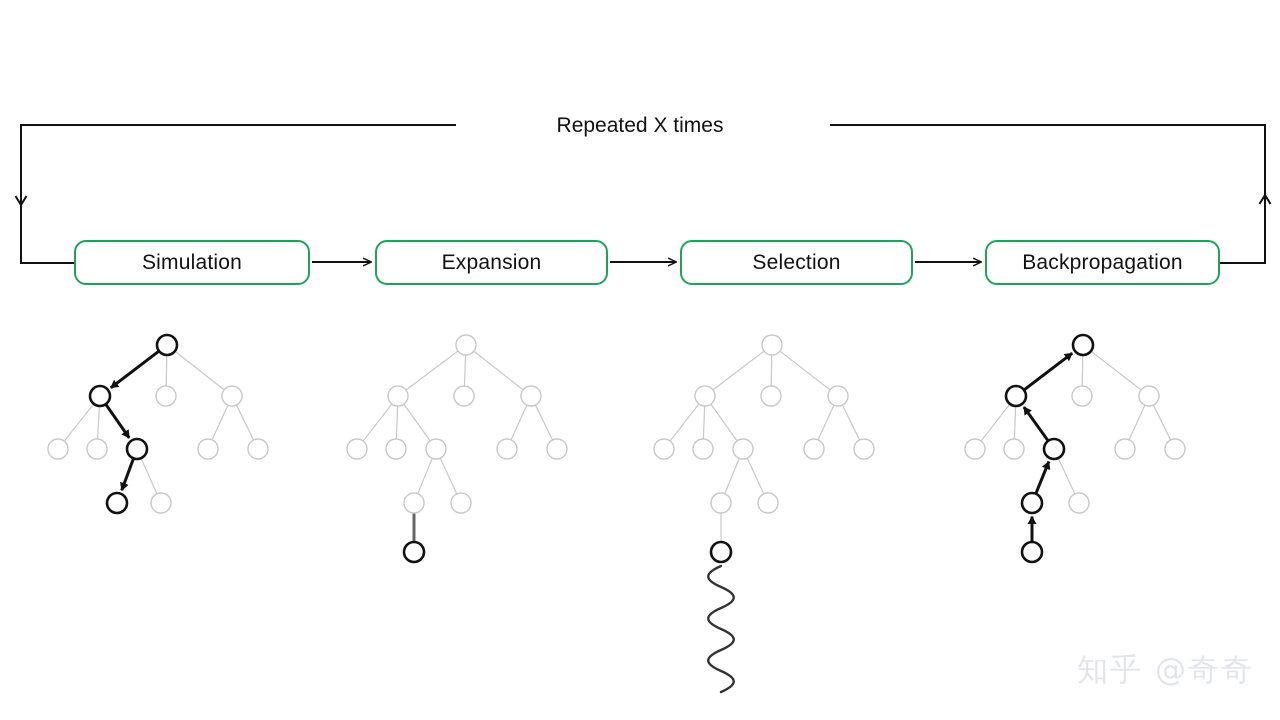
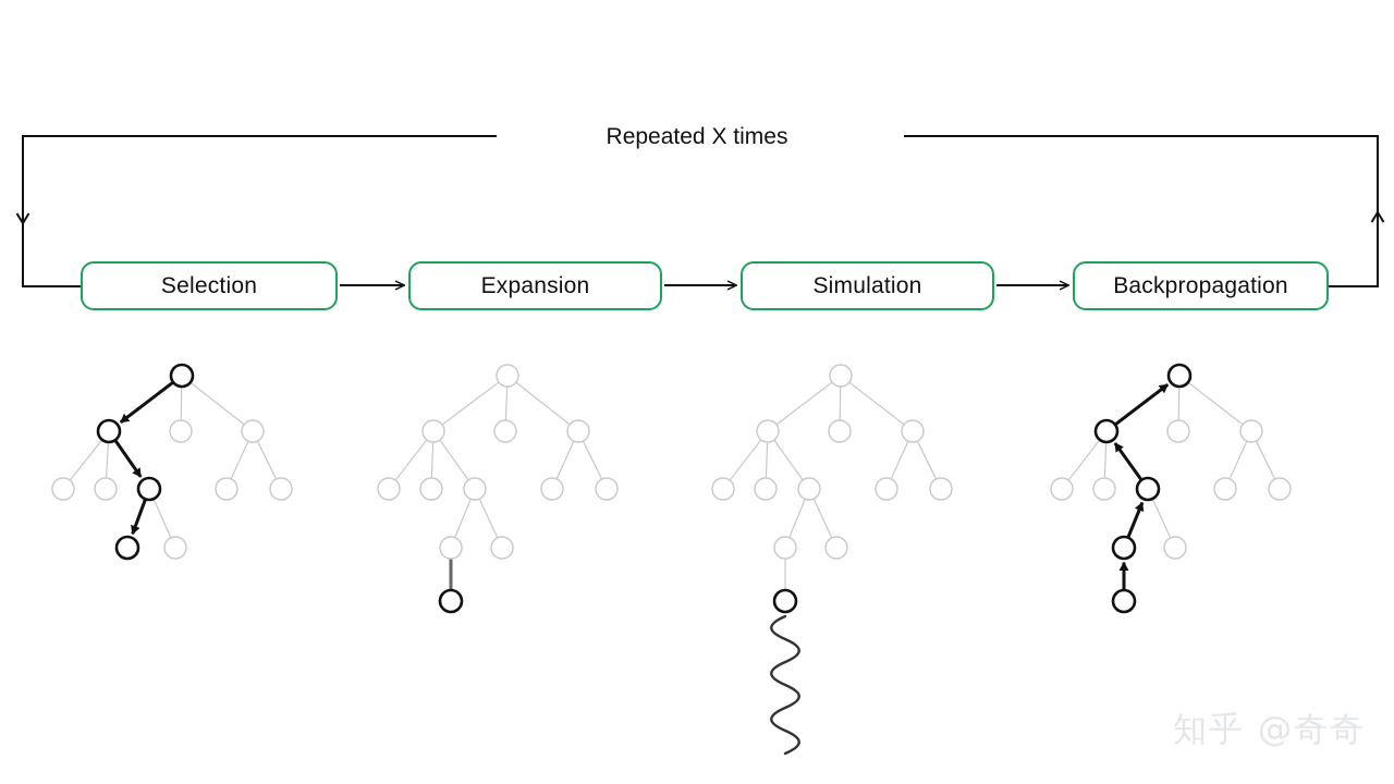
- Simulation
+ Selection
  Expansion
- Selection
+ Simulation
  Backpropagation
  Repeated X times
  知乎 @奇奇
